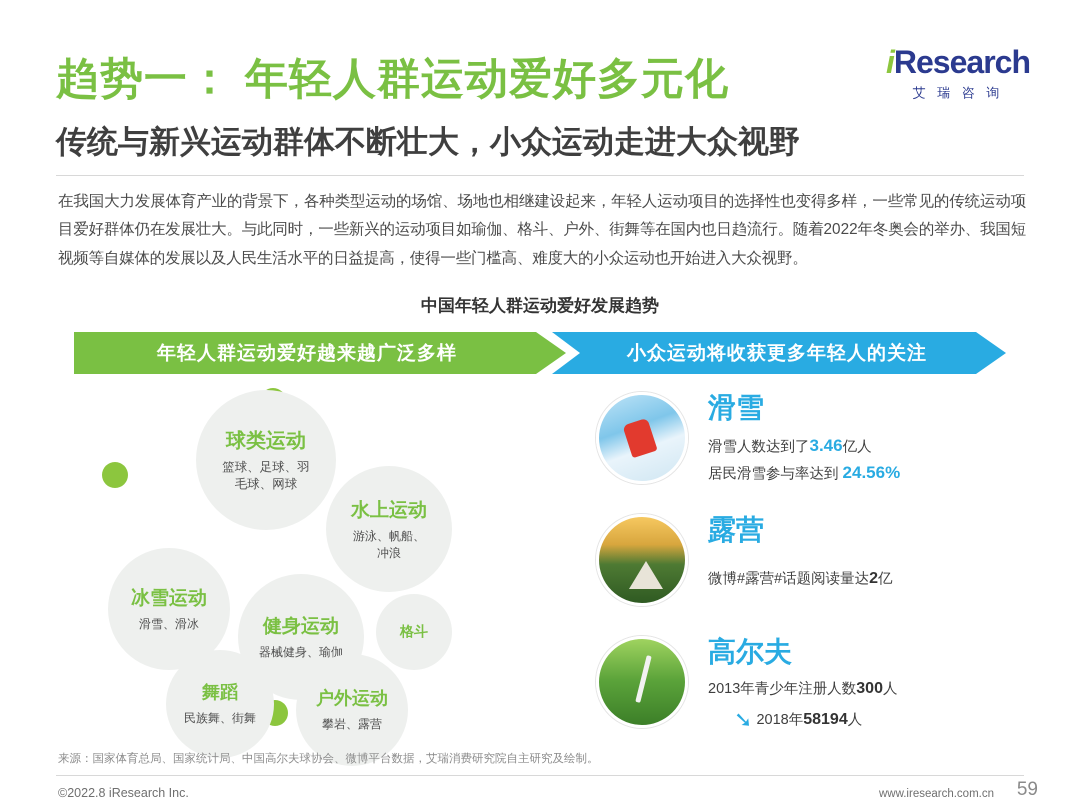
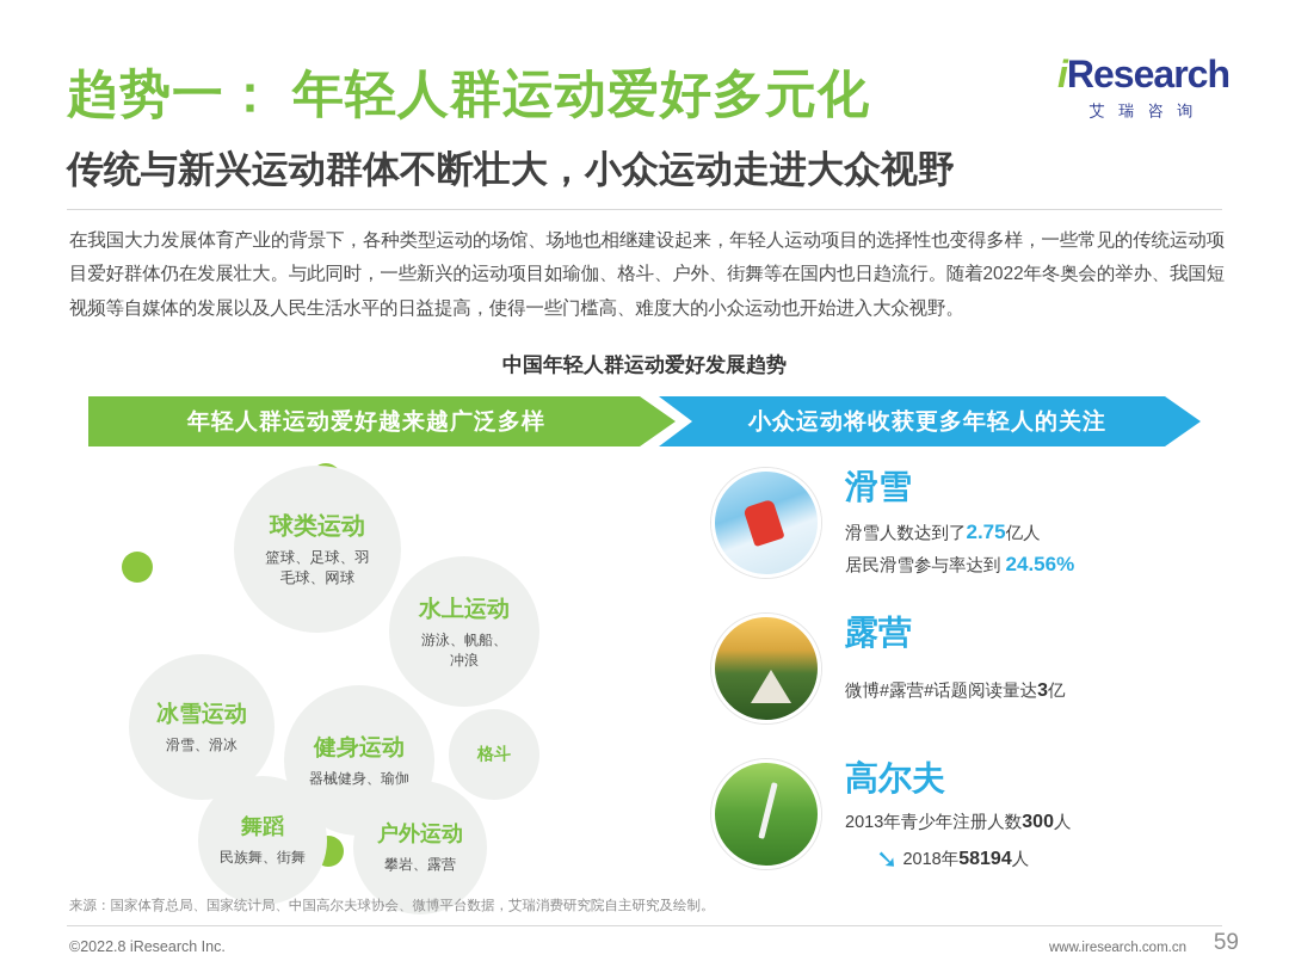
  iResearch
  艾 瑞 咨 询
  趋势一： 年轻人群运动爱好多元化
  传统与新兴运动群体不断壮大，小众运动走进大众视野
  在我国大力发展体育产业的背景下，各种类型运动的场馆、场地也相继建设起来，年轻人运动项目的选择性也变得多样，一些常见的传统运动项目爱好群体仍在发展壮大。与此同时，一些新兴的运动项目如瑜伽、格斗、户外、街舞等在国内也日趋流行。随着2022年冬奥会的举办、我国短视频等自媒体的发展以及人民生活水平的日益提高，使得一些门槛高、难度大的小众运动也开始进入大众视野。
  中国年轻人群运动爱好发展趋势
  年轻人群运动爱好越来越广泛多样
  小众运动将收获更多年轻人的关注
  球类运动
  篮球、足球、羽
  毛球、网球
  水上运动
  游泳、帆船、
  冲浪
  冰雪运动
  滑雪、滑冰
  健身运动
  器械健身、瑜伽
  格斗
  舞蹈
  民族舞、街舞
  户外运动
  攀岩、露营
  滑雪
- 滑雪人数达到了3.46亿人
+ 滑雪人数达到了2.75亿人
  居民滑雪参与率达到 24.56%
  露营
- 微博#露营#话题阅读量达2亿
+ 微博#露营#话题阅读量达3亿
  高尔夫
  2013年青少年注册人数300人
  ➘ 2018年58194人
  来源：国家体育总局、国家统计局、中国高尔夫球协会、微博平台数据，艾瑞消费研究院自主研究及绘制。
  ©2022.8 iResearch Inc.
  www.iresearch.com.cn
  59
